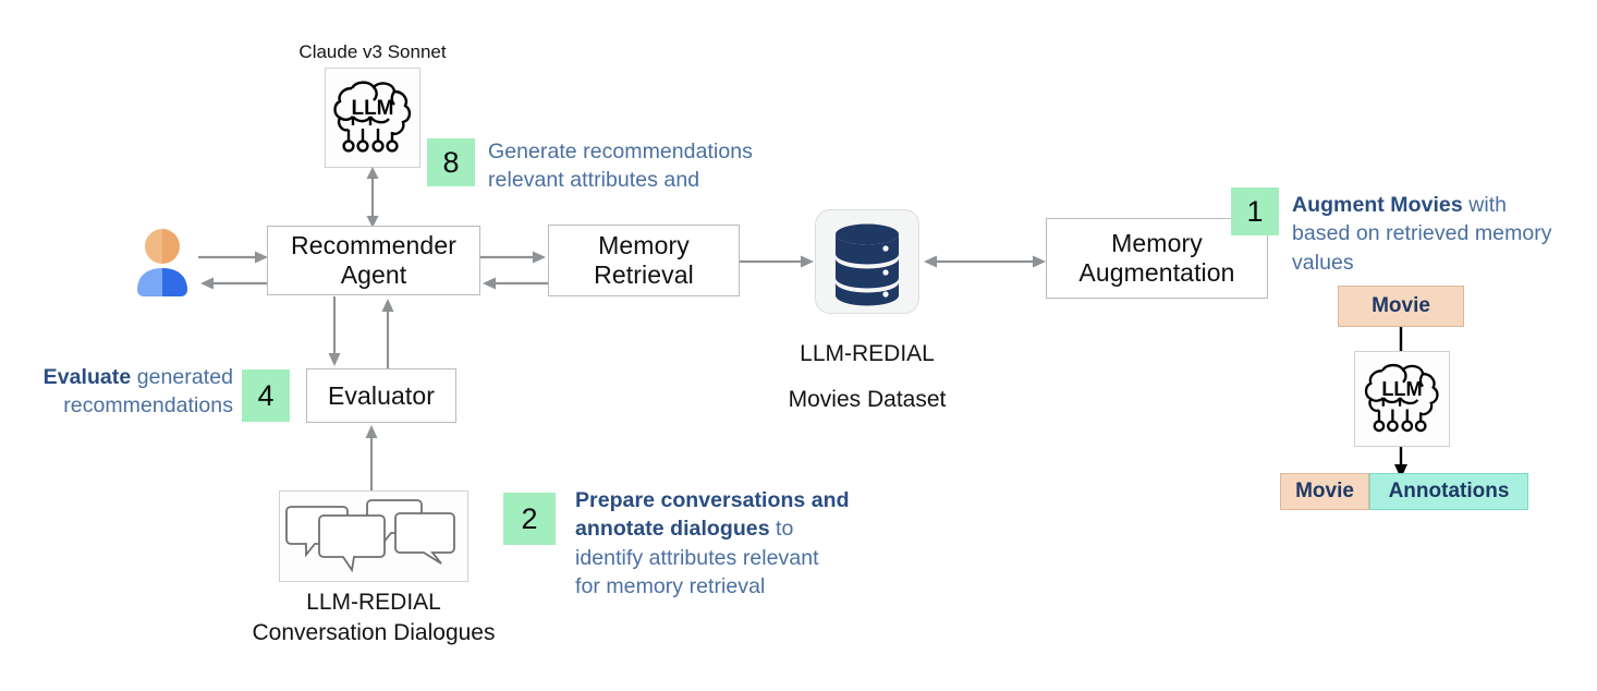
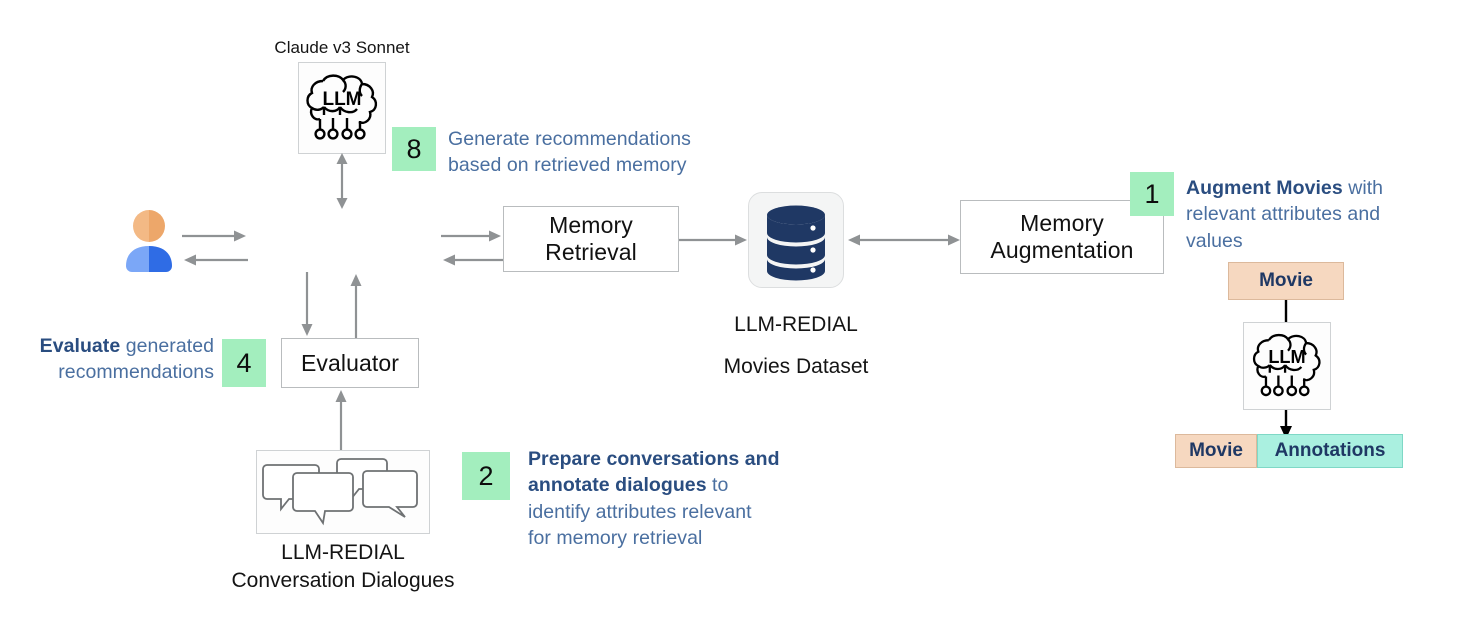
  Claude v3 Sonnet
  LLM
  8
  Generate recommendations
- relevant attributes and
+ based on retrieved memory
- Recommender
- Agent
  Memory
  Retrieval
  LLM-REDIAL
  Movies Dataset
  Memory
  Augmentation
  1
  Augment Movies with
- based on retrieved memory
+ relevant attributes and
  values
  Movie
  LLM
  Movie
  Annotations
  Evaluator
  4
  Evaluate generated
  recommendations
  LLM-REDIAL
  Conversation Dialogues
  2
  Prepare conversations and
  annotate dialogues to
  identify attributes relevant
  for memory retrieval
